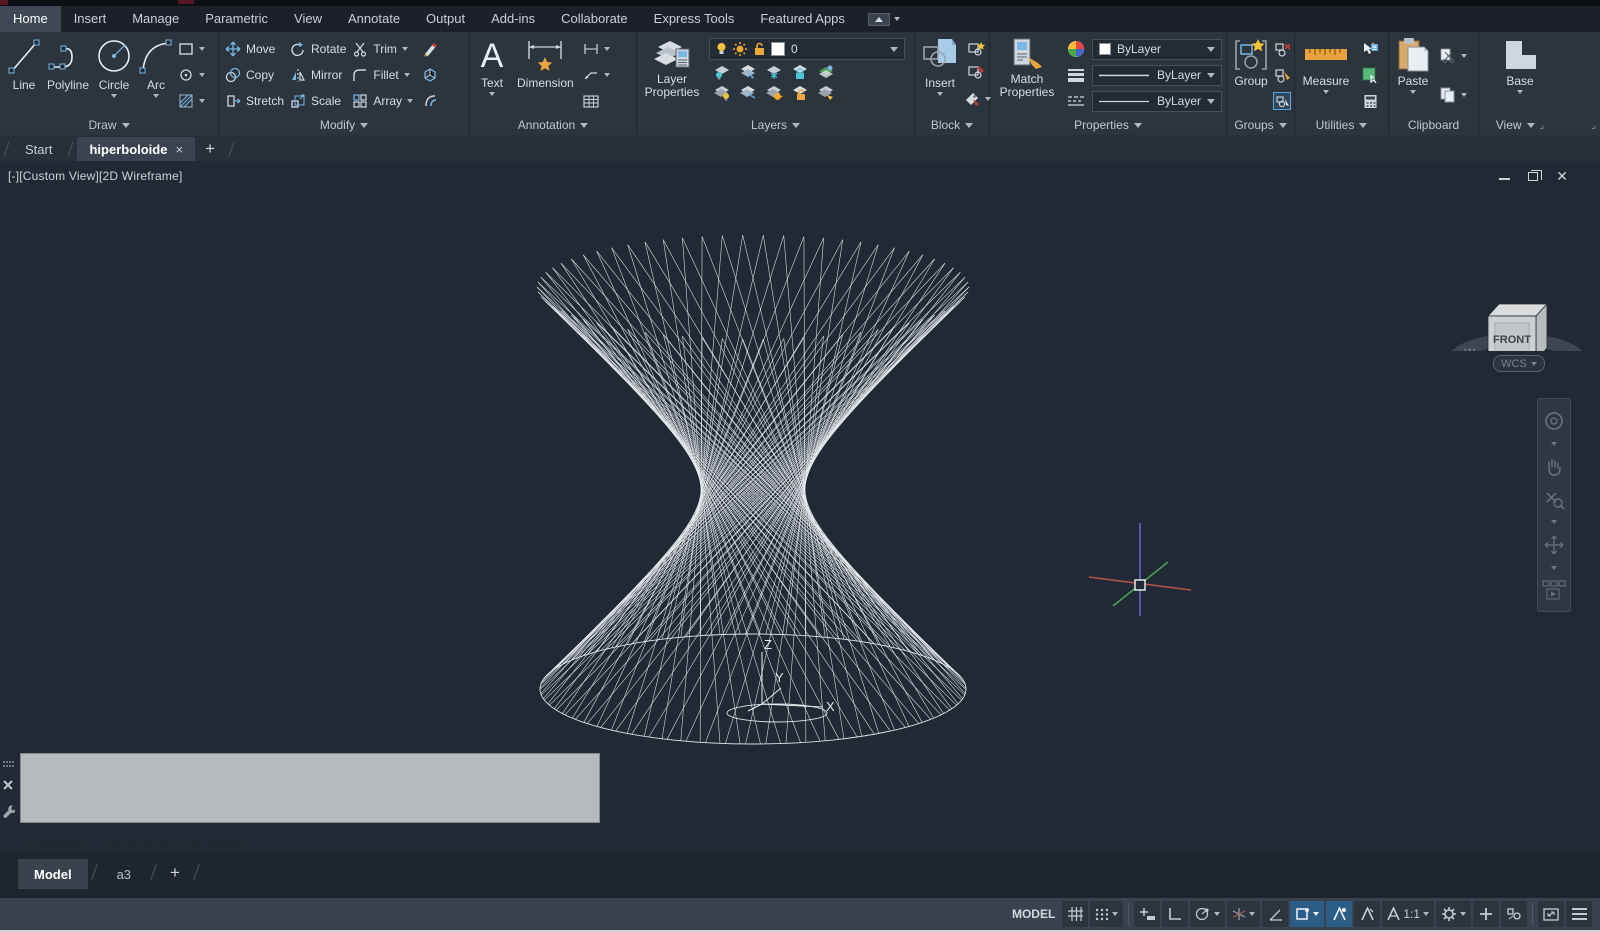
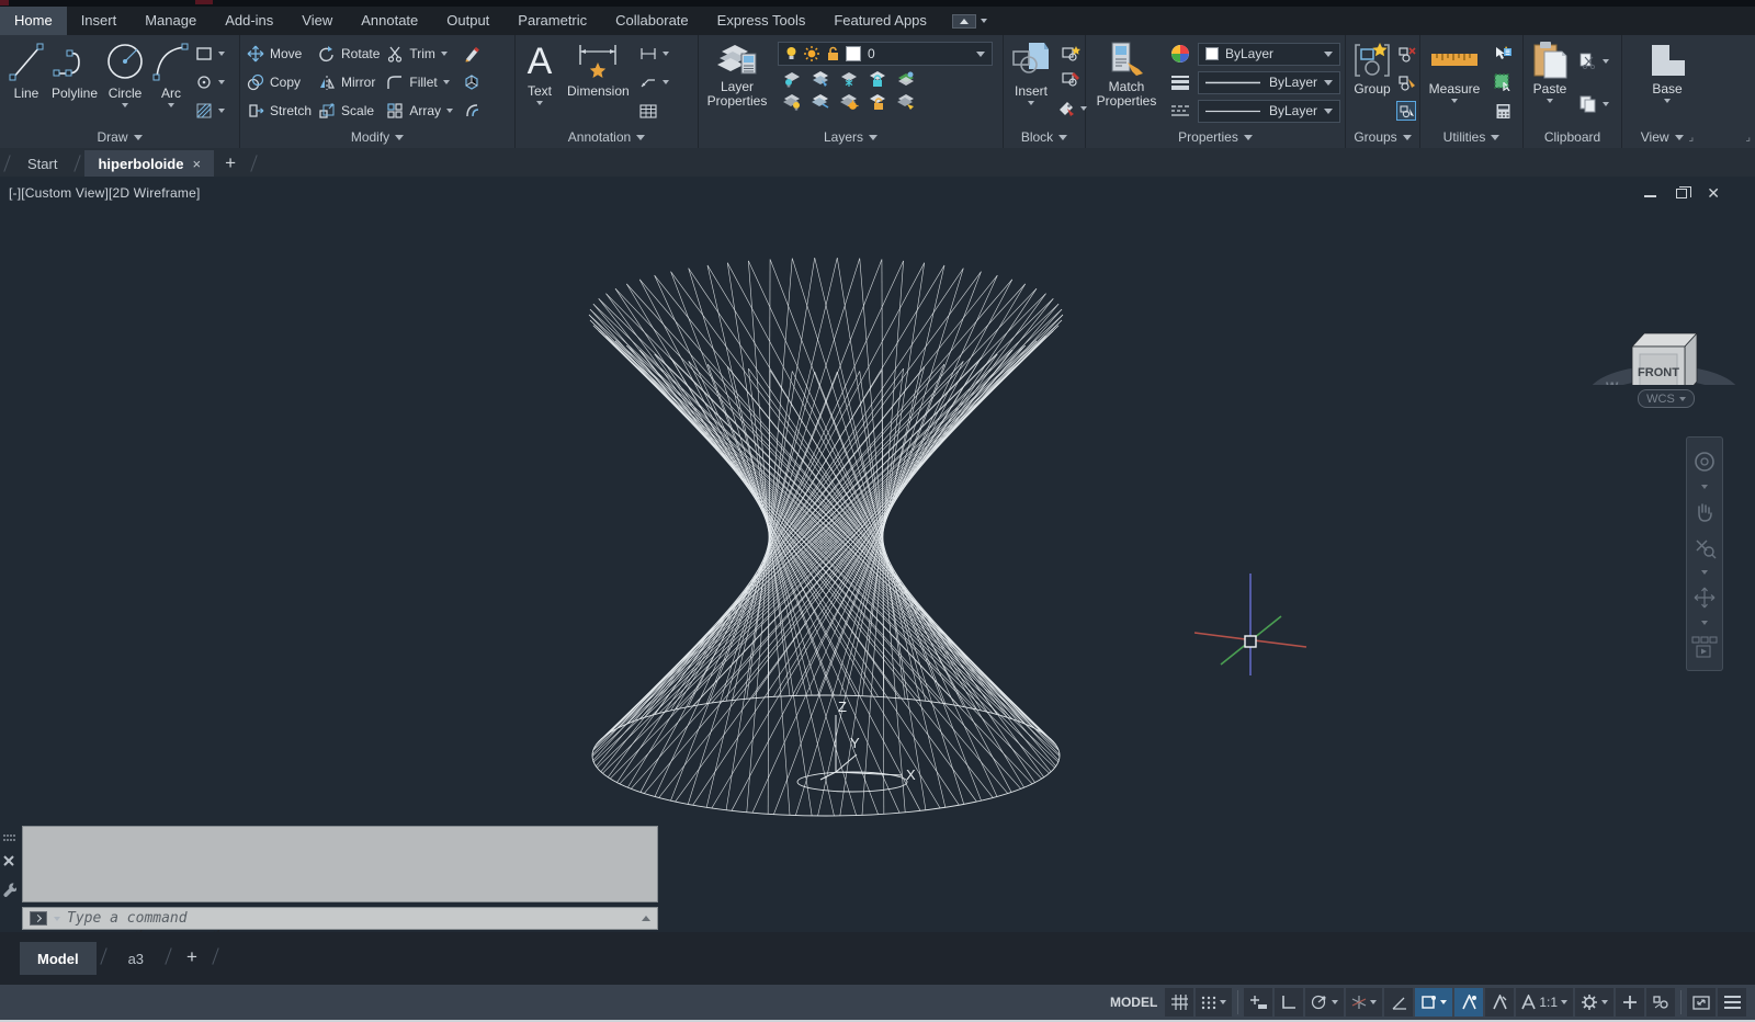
  Home
  Insert
  Manage
- Parametric
+ Add-ins
  View
  Annotate
  Output
- Add-ins
+ Parametric
  Collaborate
  Express Tools
  Featured Apps
  Line
  Polyline
  Circle
  Arc
  Draw
  Move
  Copy
  Stretch
  Rotate
  Mirror
  Scale
  Trim
  Fillet
  Array
  Modify
  A
  Text
  Dimension
  Annotation
  Layer Properties
  0
  Layers
  Insert
  Block
  Match Properties
  ByLayer
  ByLayer
  ByLayer
  Properties
  ⌟
  Group
  Groups
  Measure
  Utilities
  Paste
  Clipboard
  Base
  View
  ⌟
  Start
  hiperboloide
  ×
  +
  [-][Custom View][2D Wireframe]
  ✕
  Z
  Y
  X
  FRONT
  WCS
+ Type a command
  Model
  a3
  +
  MODEL
  1:1
